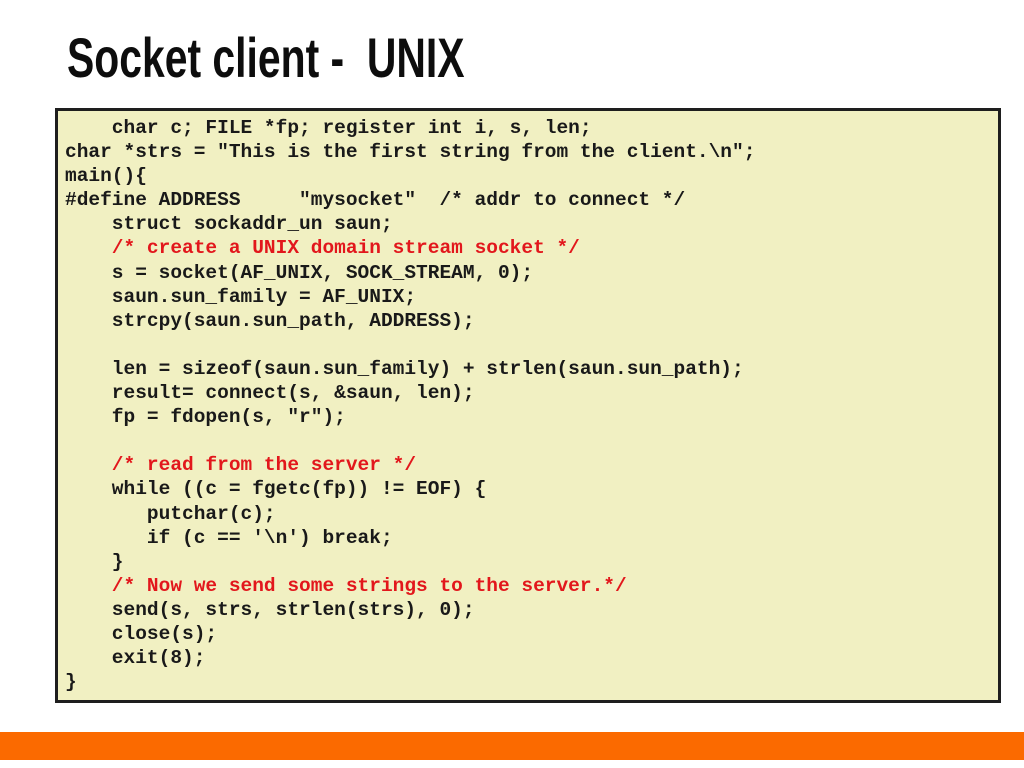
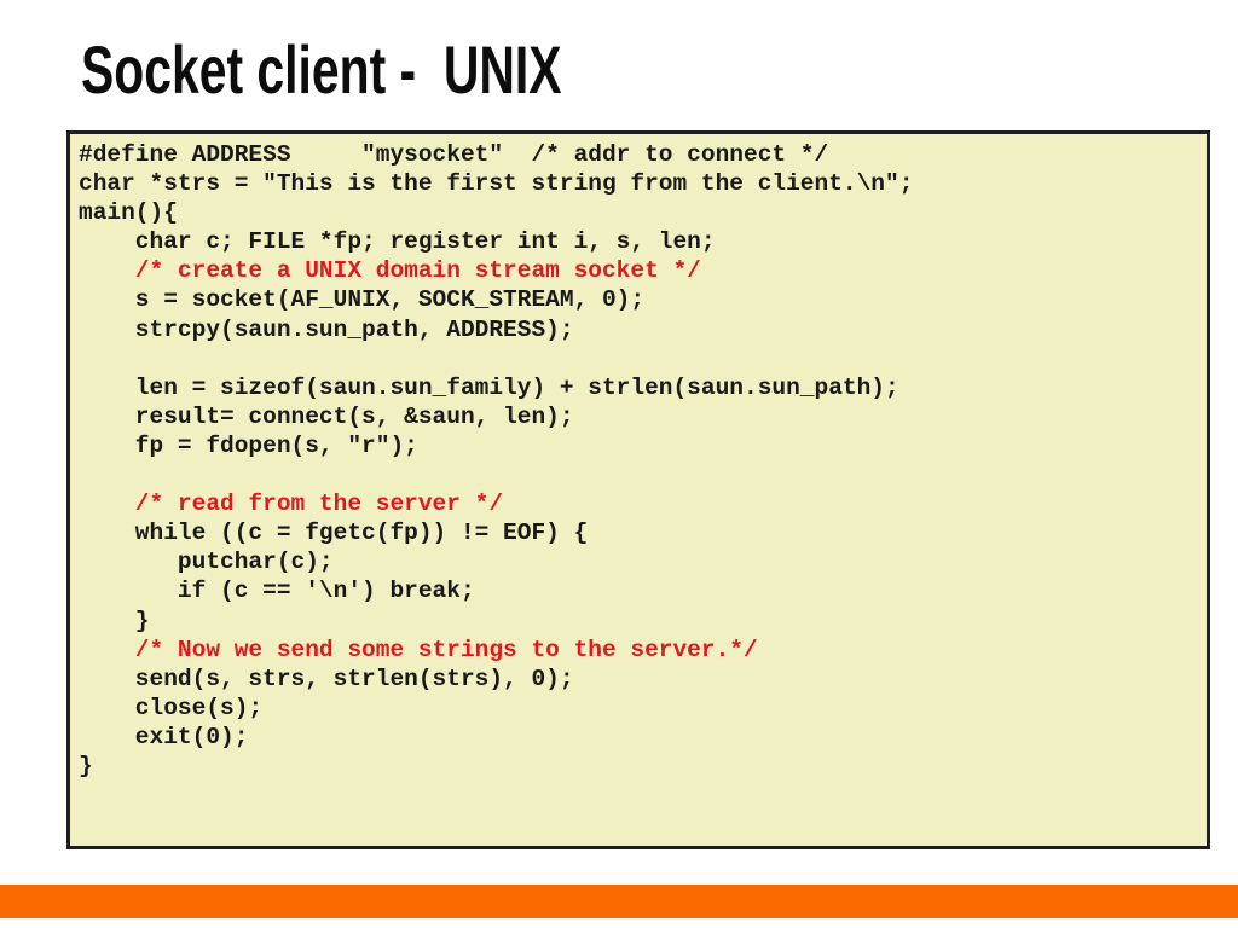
  Socket client - UNIX
- char c; FILE *fp; register int i, s, len;
+ #define ADDRESS "mysocket" /* addr to connect */
  char *strs = "This is the first string from the client.\n";
  main(){
- #define ADDRESS "mysocket" /* addr to connect */
+ char c; FILE *fp; register int i, s, len;
- struct sockaddr_un saun;
  /* create a UNIX domain stream socket */
  s = socket(AF_UNIX, SOCK_STREAM, 0);
- saun.sun_family = AF_UNIX;
  strcpy(saun.sun_path, ADDRESS);
  len = sizeof(saun.sun_family) + strlen(saun.sun_path);
  result= connect(s, &saun, len);
  fp = fdopen(s, "r");
  /* read from the server */
  while ((c = fgetc(fp)) != EOF) {
  putchar(c);
  if (c == '\n') break;
  }
  /* Now we send some strings to the server.*/
  send(s, strs, strlen(strs), 0);
  close(s);
- exit(8);
+ exit(0);
  }
